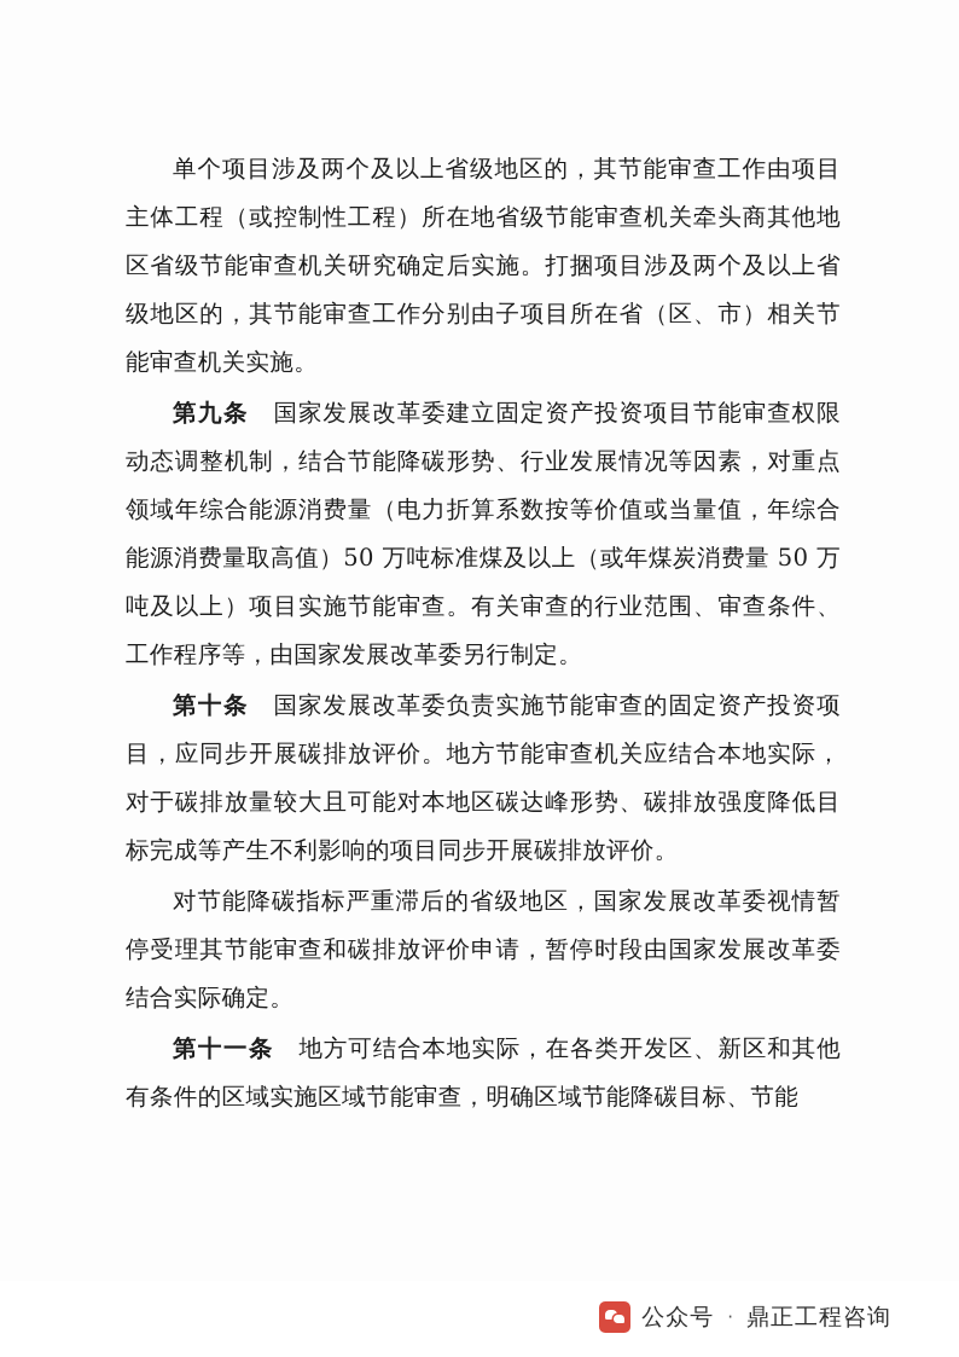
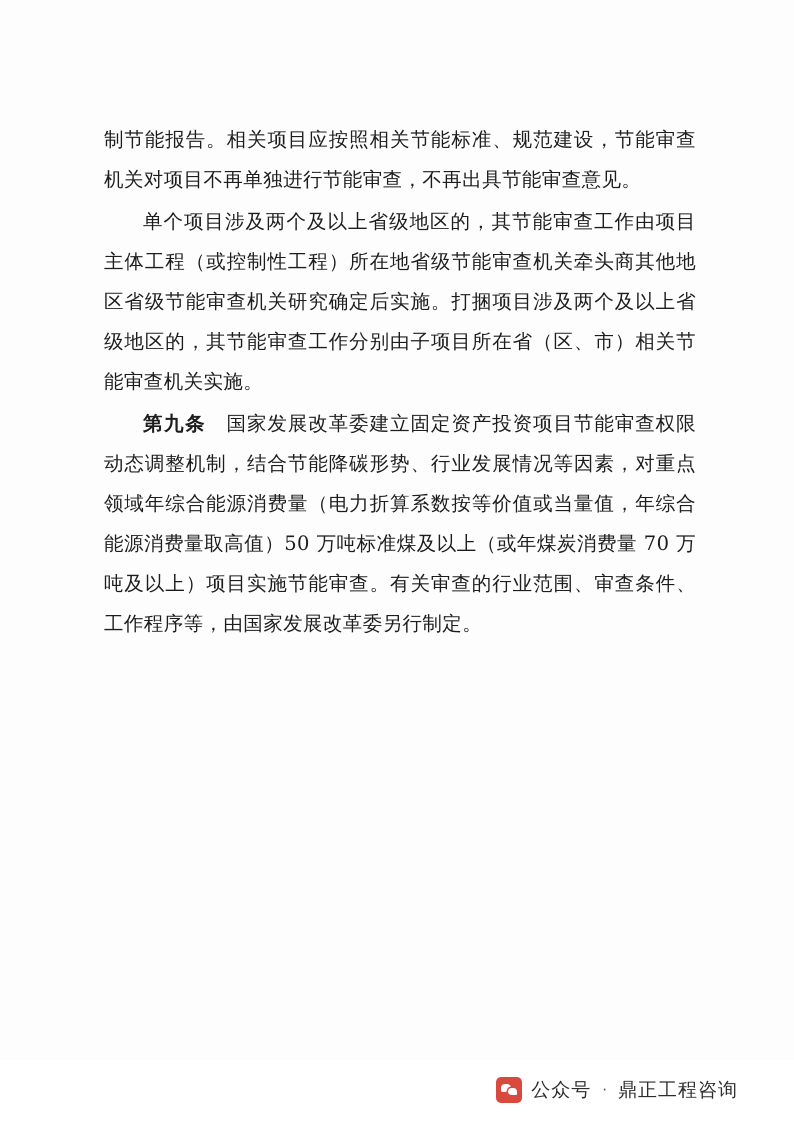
+ 制节能报告。相关项目应按照相关节能标准、规范建设，节能审查机关对项目不再单独进行节能审查，不再出具节能审查意见。
  单个项目涉及两个及以上省级地区的，其节能审查工作由项目主体工程（或控制性工程）所在地省级节能审查机关牵头商其他地区省级节能审查机关研究确定后实施。打捆项目涉及两个及以上省级地区的，其节能审查工作分别由子项目所在省（区、市）相关节能审查机关实施。
- 第九条 国家发展改革委建立固定资产投资项目节能审查权限动态调整机制，结合节能降碳形势、行业发展情况等因素，对重点领域年综合能源消费量（电力折算系数按等价值或当量值，年综合能源消费量取高值）50 万吨标准煤及以上（或年煤炭消费量 50 万吨及以上）项目实施节能审查。有关审查的行业范围、审查条件、工作程序等，由国家发展改革委另行制定。
+ 第九条 国家发展改革委建立固定资产投资项目节能审查权限动态调整机制，结合节能降碳形势、行业发展情况等因素，对重点领域年综合能源消费量（电力折算系数按等价值或当量值，年综合能源消费量取高值）50 万吨标准煤及以上（或年煤炭消费量 70 万吨及以上）项目实施节能审查。有关审查的行业范围、审查条件、工作程序等，由国家发展改革委另行制定。
- 第十条 国家发展改革委负责实施节能审查的固定资产投资项目，应同步开展碳排放评价。地方节能审查机关应结合本地实际，对于碳排放量较大且可能对本地区碳达峰形势、碳排放强度降低目标完成等产生不利影响的项目同步开展碳排放评价。
- 对节能降碳指标严重滞后的省级地区，国家发展改革委视情暂停受理其节能审查和碳排放评价申请，暂停时段由国家发展改革委结合实际确定。
- 第十一条 地方可结合本地实际，在各类开发区、新区和其他有条件的区域实施区域节能审查，明确区域节能降碳目标、节能
  公众号
  ·
  鼎正工程咨询
